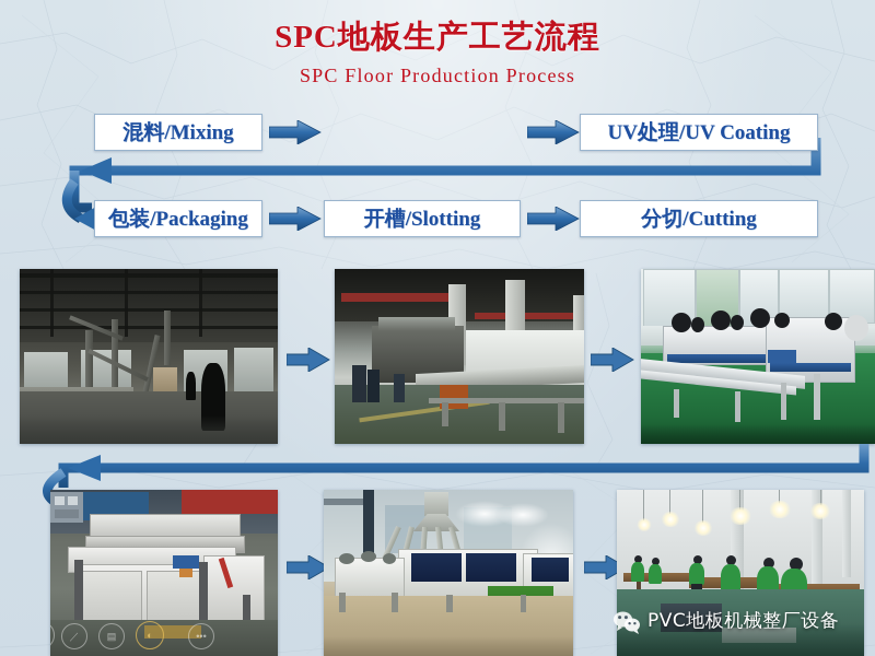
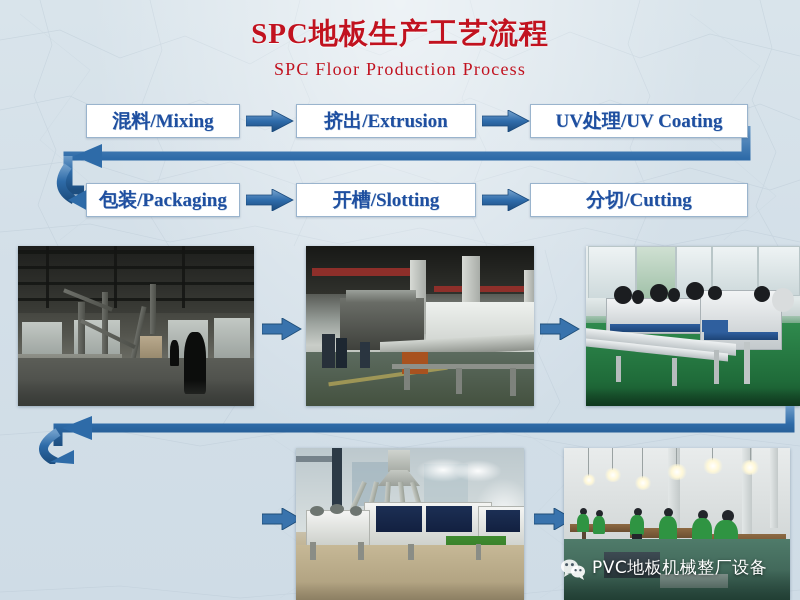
  SPC地板生产工艺流程
  SPC Floor Production Process
  混料/Mixing
+ 挤出/Extrusion
  UV处理/UV Coating
  包装/Packaging
  开槽/Slotting
  分切/Cutting
- ／
- ▤
- ◐
- •••
  PVC地板机械整厂设备
